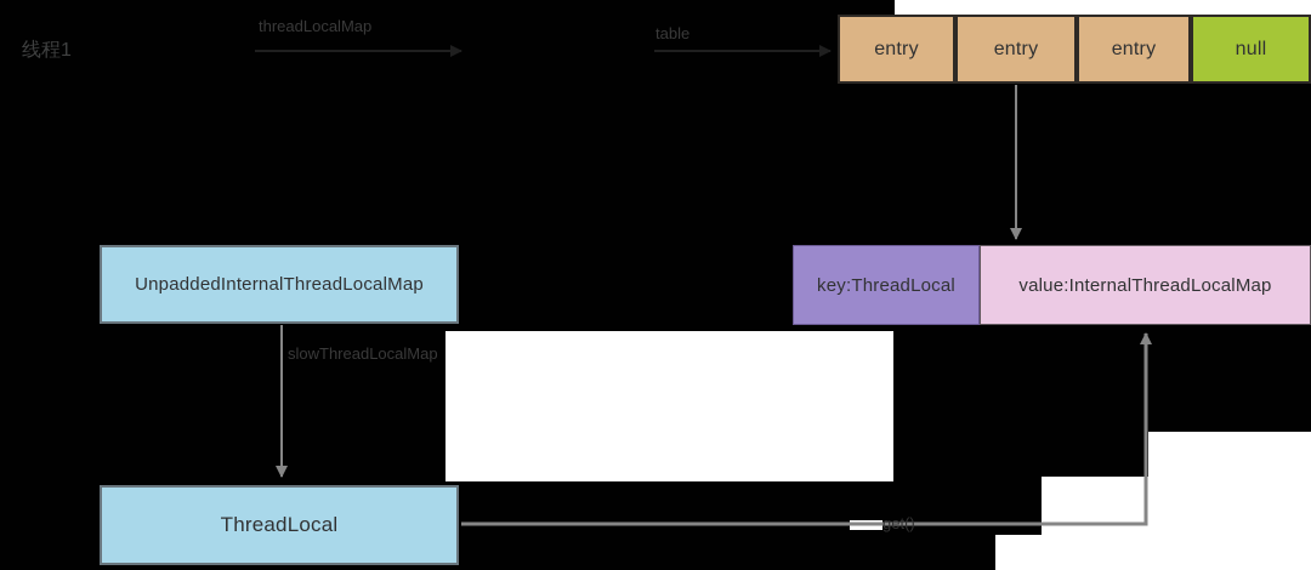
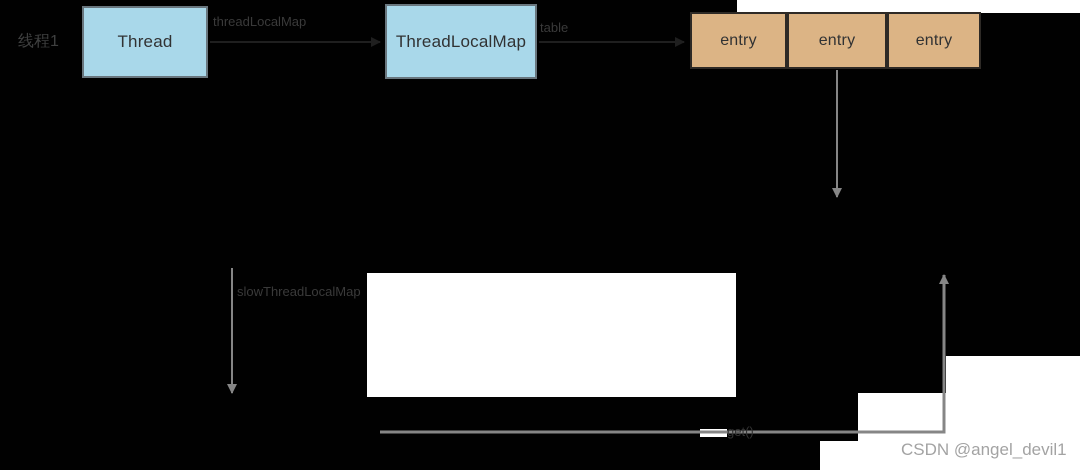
+ Thread
+ ThreadLocalMap
  entry
  entry
  entry
- null
- UnpaddedInternalThreadLocalMap
- key:ThreadLocal
- value:InternalThreadLocalMap
- ThreadLocal
  threadLocalMap
  table
  slowThreadLocalMap
  get()
  线程1
+ CSDN @angel_devil1
